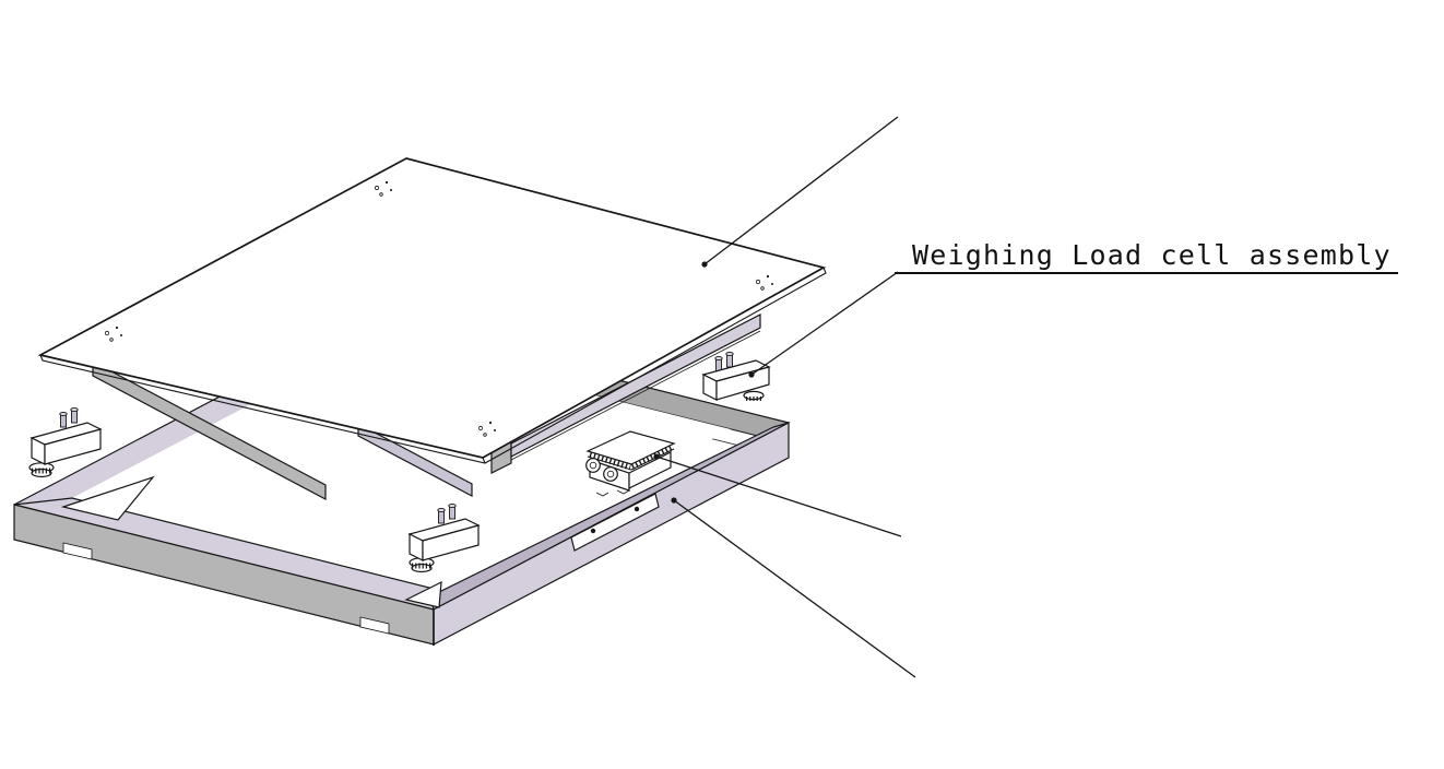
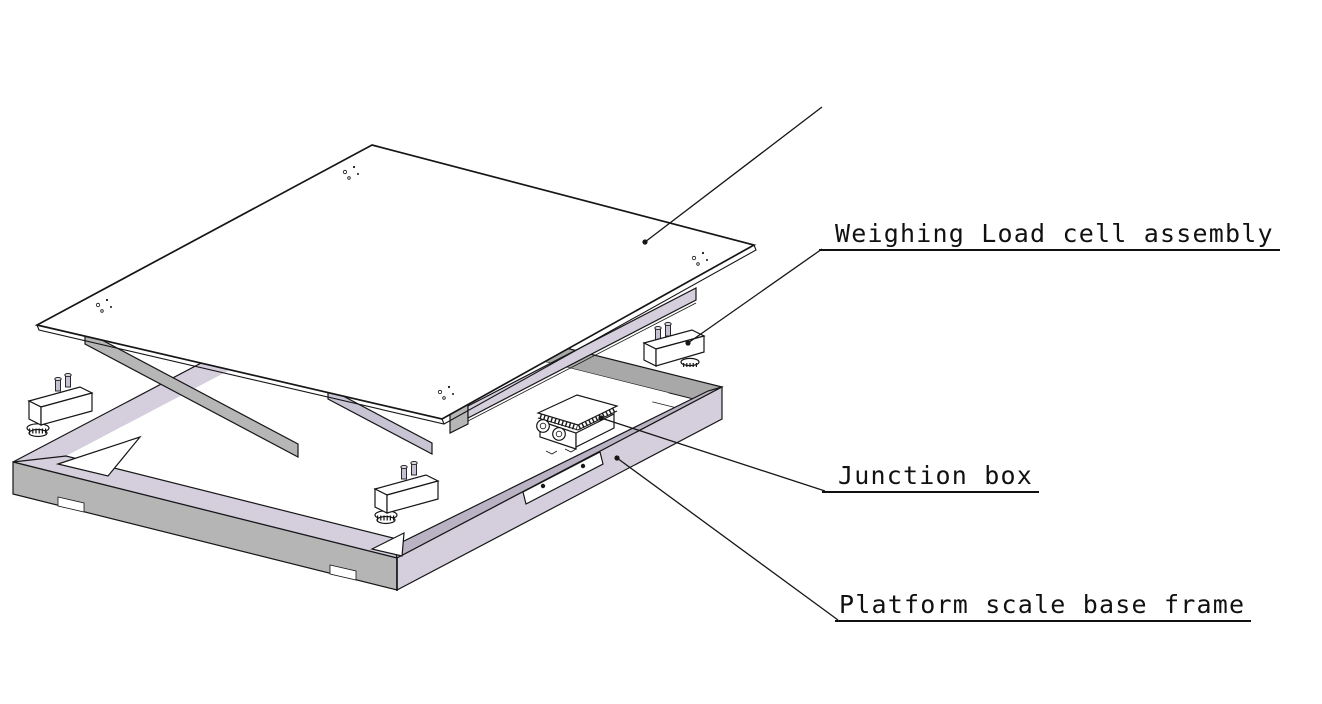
  Weighing Load cell assembly
+ Junction box
+ Platform scale base frame
